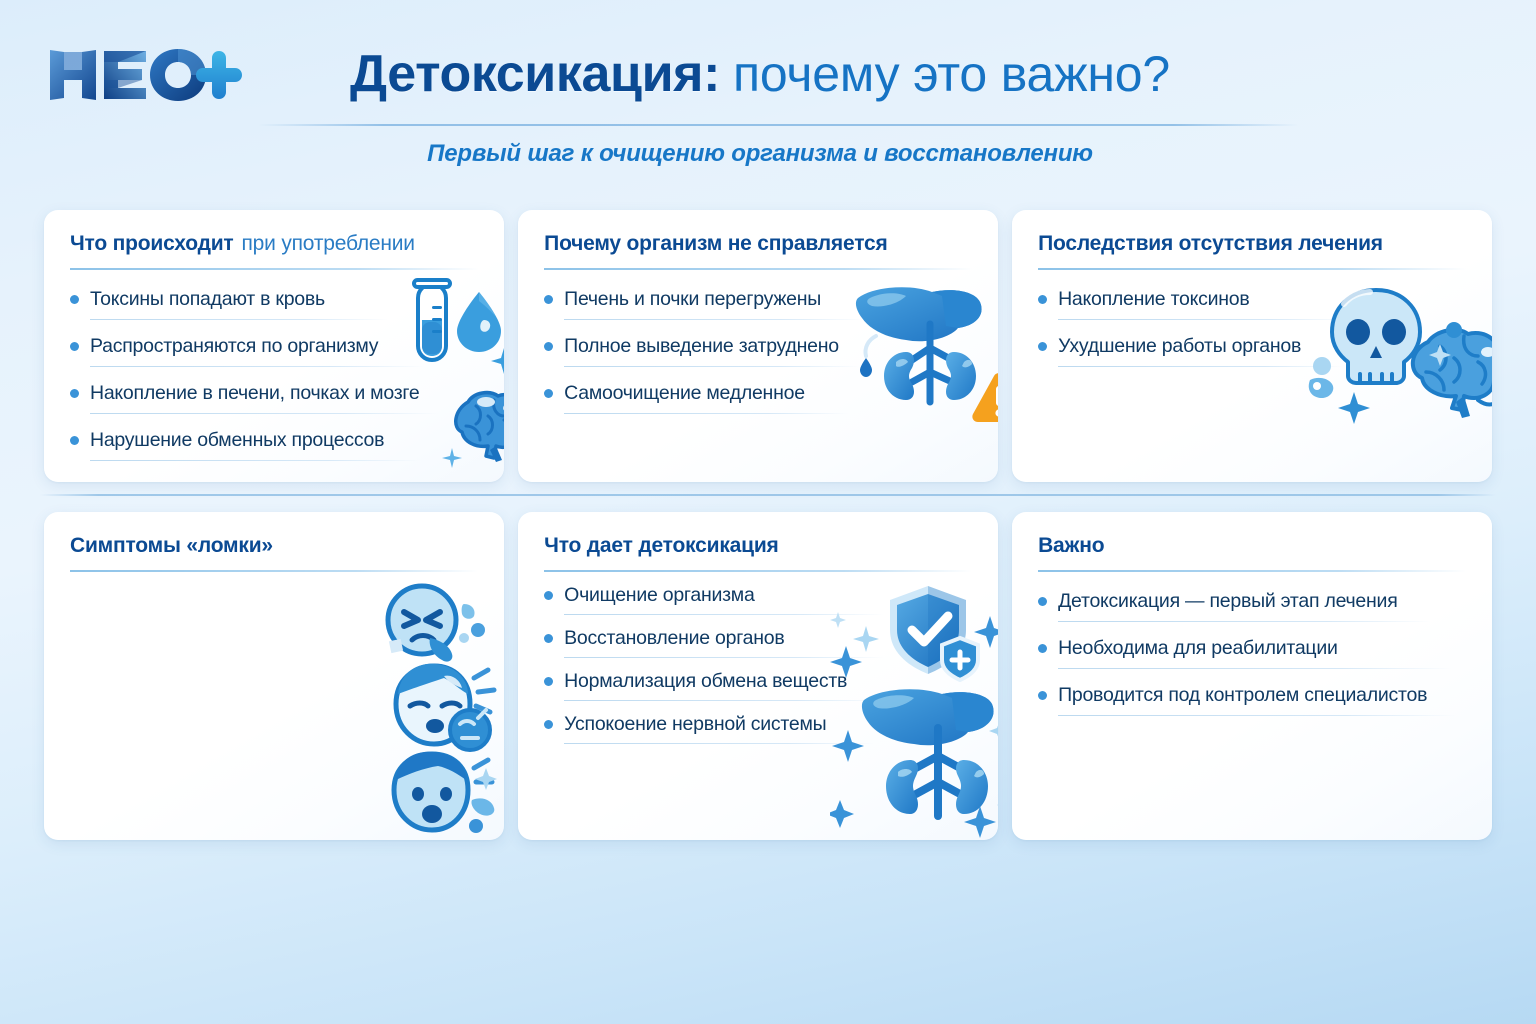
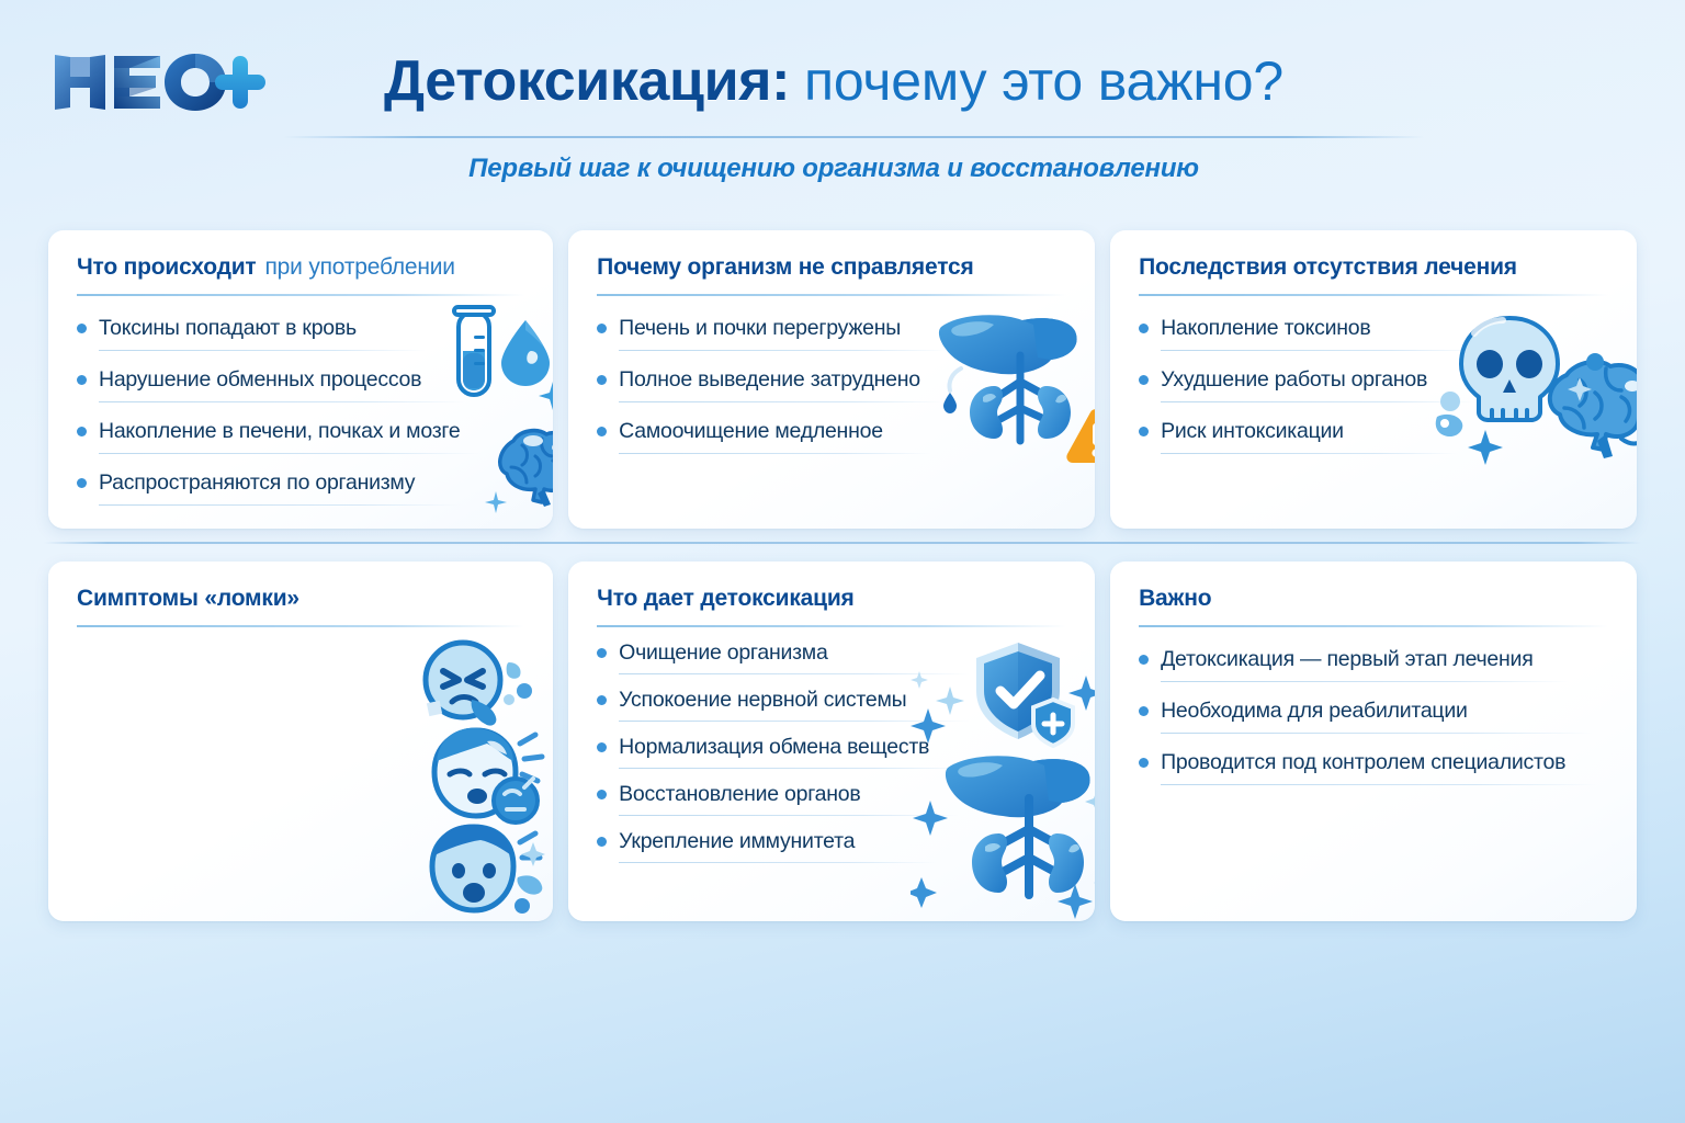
  Детоксикация:
  почему это важно?
  Первый шаг к очищению организма и восстановлению
  Что происходит
  при употреблении
  Токсины попадают в кровь
- Распространяются по организму
+ Нарушение обменных процессов
  Накопление в печени, почках и мозге
- Нарушение обменных процессов
+ Распространяются по организму
  Почему организм не справляется
  Печень и почки перегружены
  Полное выведение затруднено
  Самоочищение медленное
  Последствия отсутствия лечения
  Накопление токсинов
  Ухудшение работы органов
+ Риск интоксикации
  Симптомы «ломки»
  Что дает детоксикация
  Очищение организма
- Восстановление органов
+ Успокоение нервной системы
  Нормализация обмена веществ
- Успокоение нервной системы
+ Восстановление органов
+ Укрепление иммунитета
  Важно
  Детоксикация — первый этап лечения
  Необходима для реабилитации
  Проводится под контролем специалистов
